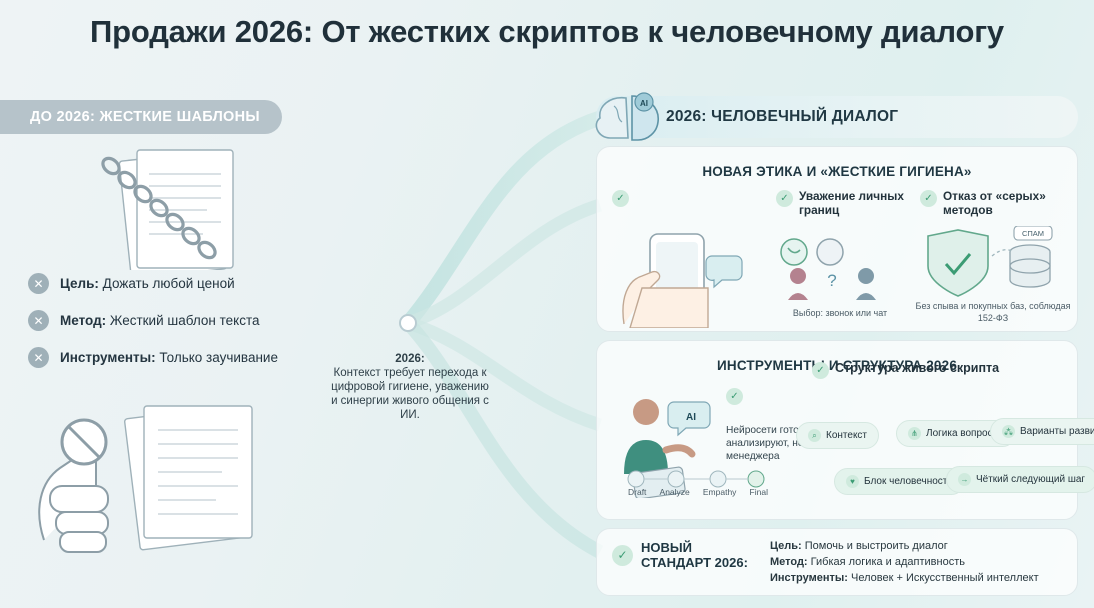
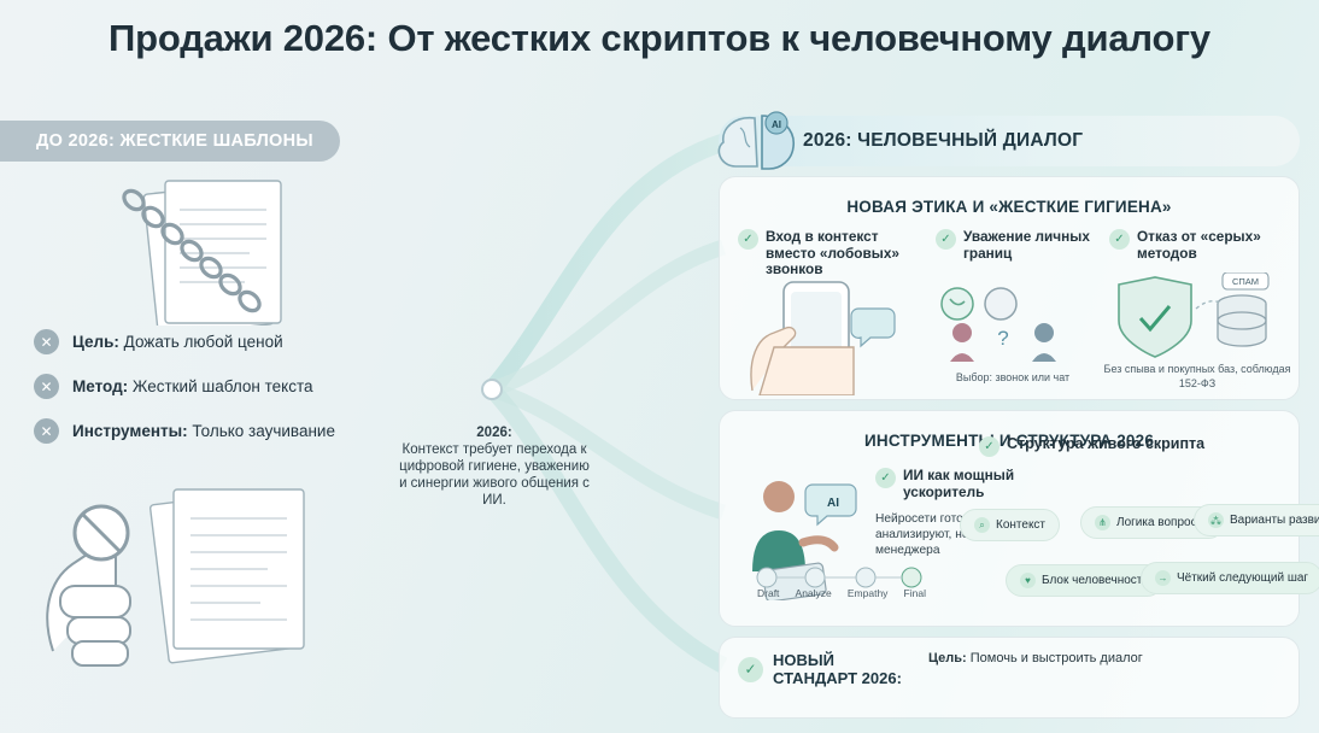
  Продажи 2026: От жестких скриптов к человечному диалогу
  ДО 2026: ЖЕСТКИЕ ШАБЛОНЫ
  ✕
  Цель: Дожать любой ценой
  ✕
  Метод: Жесткий шаблон текста
  ✕
  Инструменты: Только заучивание
  2026:
  Контекст требует перехода к цифровой гигиене, уважению и синергии живого общения с ИИ.
  AI
  2026: ЧЕЛОВЕЧНЫЙ ДИАЛОГ
  НОВАЯ ЭТИКА И «ЖЕСТКИЕ ГИГИЕНА»
  ✓
+ Вход в контекст вместо «лобовых» звонков
  ✓
  Уважение личных границ
  ✓
  Отказ от «серых» методов
  ?
  Выбор: звонок или чат
  СПАМ
  Без спыва и покупных баз, соблюдая 152-ФЗ
  ИНСТРУМЕНТ И СТРУКТУРА 2026
  AI
  ✓
+ ИИ как мощный ускоритель
  Draft
  Analyze
  Empathy
  Final
  ✓
  Структура живого скрипта
  ⌕
  Контекст
  ⋔
  Логика вопро
  ⁂
  Варианты разви
  ♥
  Блок человечност
  →
  Чёткий следующий шаг
  ✓
  НОВЫЙ
  СТАНДАРТ 2026:
  Цель: Помочь и выстроить диалог
- Метод: Гибкая логика и адаптивность
- Инструменты: Человек + Искусственный интеллект
